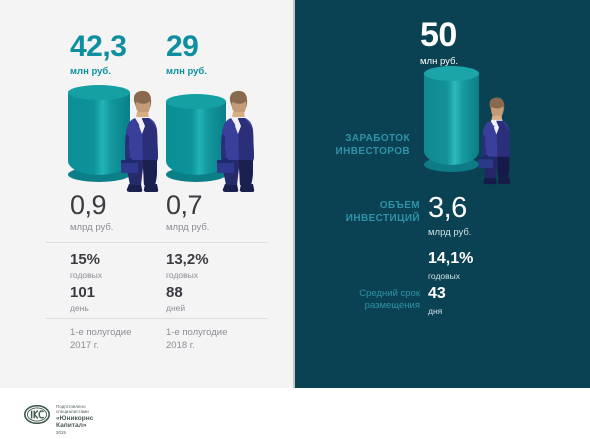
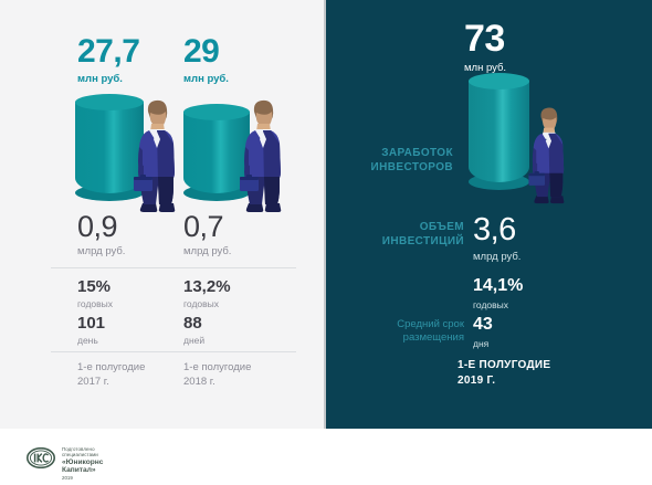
- 42,3
+ 27,7
  млн руб.
  29
  млн руб.
  0,9
  млрд руб.
  0,7
  млрд руб.
  15%
  годовых
  13,2%
  годовых
  101
  день
  88
  дней
  1-е полугодие
  2017 г.
  1-е полугодие
  2018 г.
- 50
+ 73
  млн руб.
  ЗАРАБОТОК
  ИНВЕСТОРОВ
  ОБЪЕМ
  ИНВЕСТИЦИЙ
  3,6
  млрд руб.
  14,1%
  годовых
  Средний срок
  размещения
  43
  дня
+ 1-Е ПОЛУГОДИЕ
+ 2019 Г.
